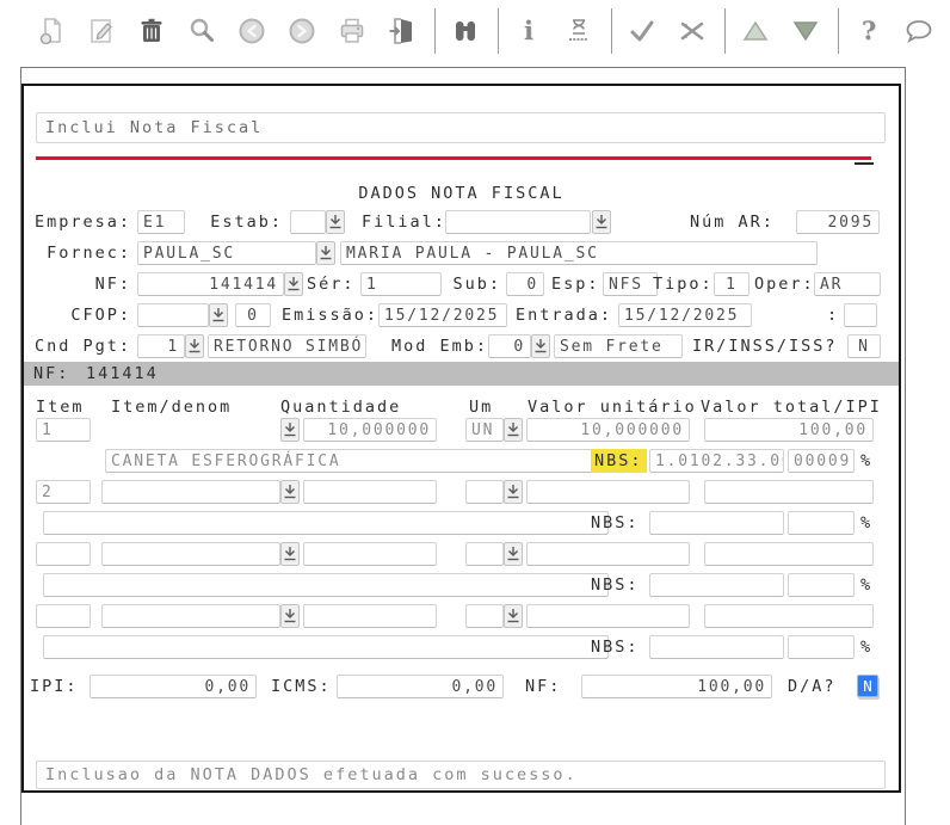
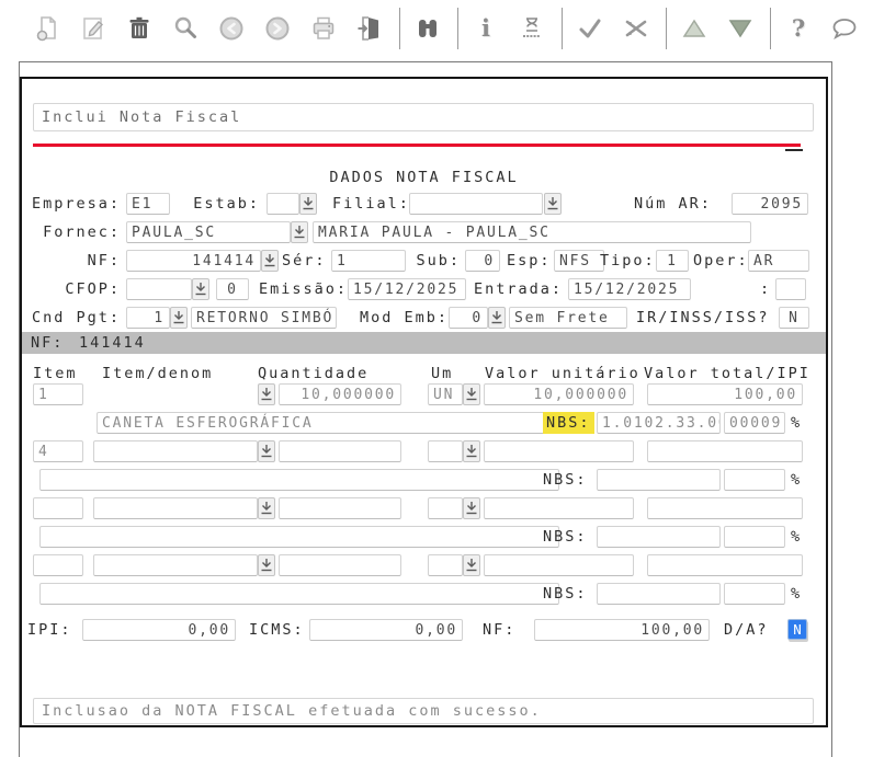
  i
  ?
  Inclui Nota Fiscal
  DADOS NOTA FISCAL
  Empresa:
  E1
  Estab:
  Filial:
  Núm AR:
  2095
  Fornec:
  PAULA_SC
  MARIA PAULA - PAULA_SC
  NF:
  141414
  Sér:
  1
  Sub:
  0
  Esp:
  NFS
  Tipo:
  1
  Oper:
  AR
  CFOP:
  0
  Emissão:
  15/12/2025
  Entrada:
  15/12/2025
  :
  Cnd Pgt:
  1
  RETORNO SIMBÓ
  Mod Emb:
  0
  Sem Frete
  IR/INSS/ISS?
  N
  NF:
  141414
  Item
  Item/denom
  Quantidade
  Um
  Valor unitário
  Valor total/IPI
  1
  10,000000
  UN
  10,000000
  100,00
  CANETA ESFEROGRÁFICA
  NBS:
  1.0102.33.0
  00009
  %
- 2
+ 4
  NBS:
  %
  NBS:
  %
  NBS:
  %
  IPI:
  0,00
  ICMS:
  0,00
  NF:
  100,00
  D/A?
  N
- Inclusao da NOTA DADOS efetuada com sucesso.
+ Inclusao da NOTA FISCAL efetuada com sucesso.
